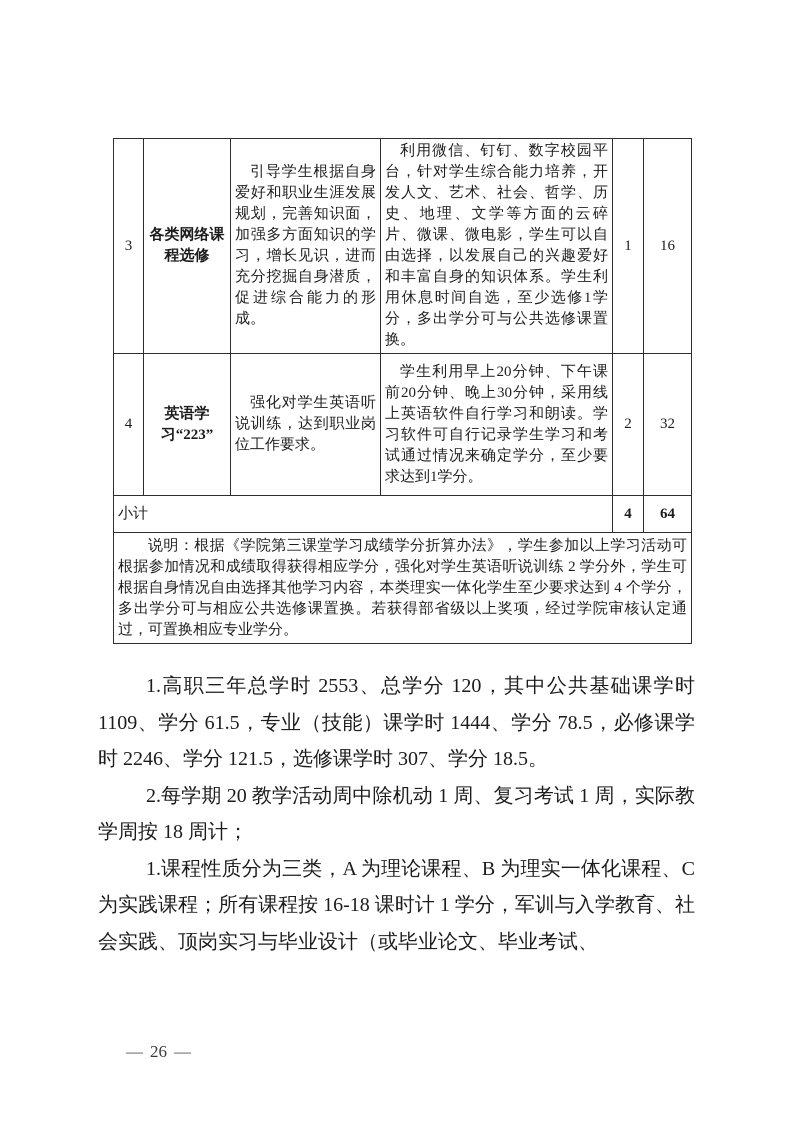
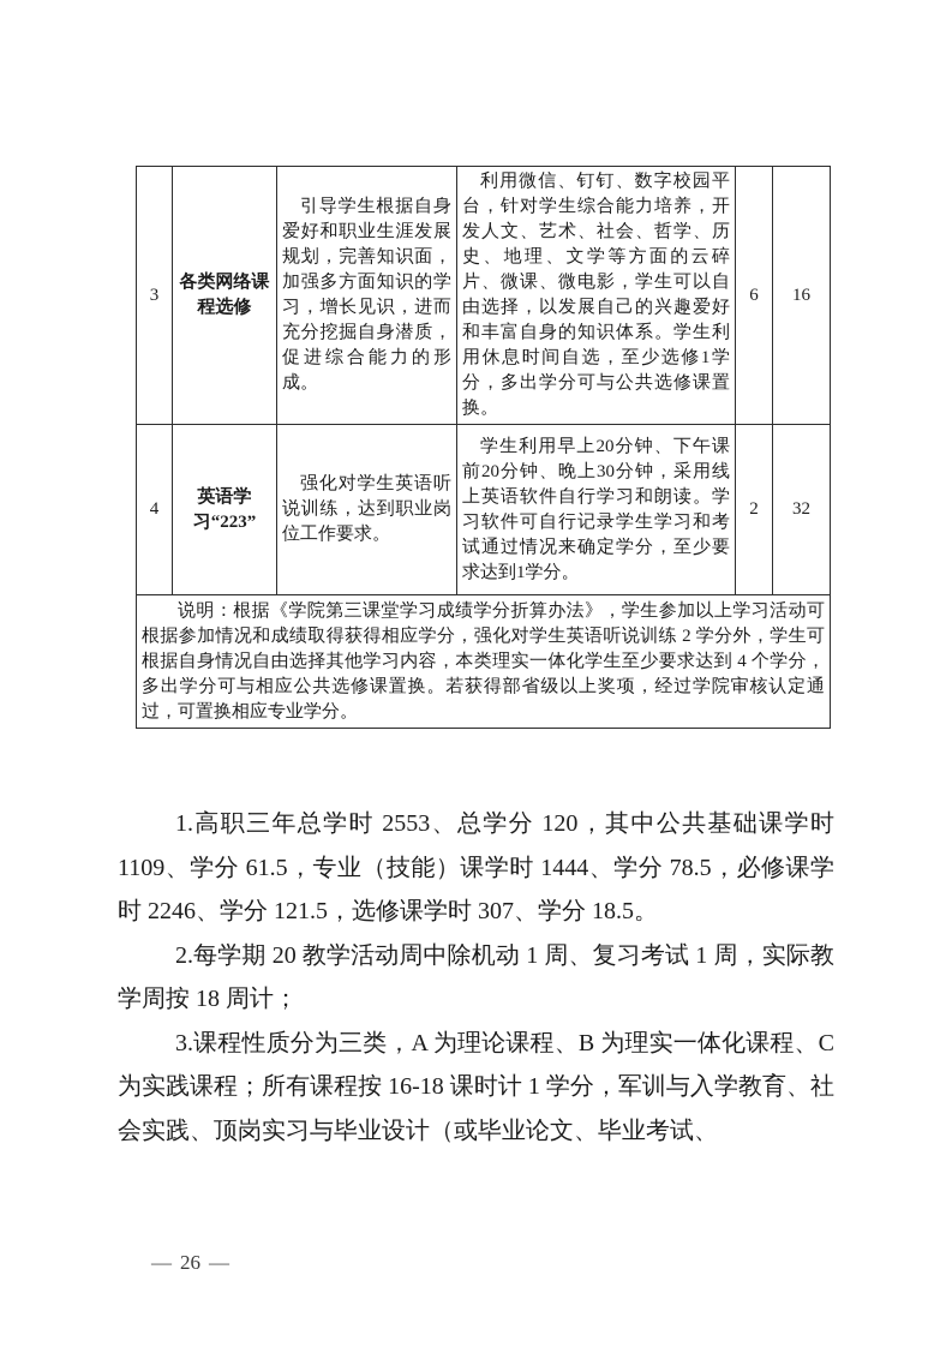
- 3	各类网络课程选修	引导学生根据自身爱好和职业生涯发展规划，完善知识面，加强多方面知识的学习，增长见识，进而充分挖掘自身潜质，促进综合能力的形成。	利用微信、钉钉、数字校园平台，针对学生综合能力培养，开发人文、艺术、社会、哲学、历史、地理、文学等方面的云碎片、微课、微电影，学生可以自由选择，以发展自己的兴趣爱好和丰富自身的知识体系。学生利用休息时间自选，至少选修1学分，多出学分可与公共选修课置换。	1	16
+ 3	各类网络课程选修	引导学生根据自身爱好和职业生涯发展规划，完善知识面，加强多方面知识的学习，增长见识，进而充分挖掘自身潜质，促进综合能力的形成。	利用微信、钉钉、数字校园平台，针对学生综合能力培养，开发人文、艺术、社会、哲学、历史、地理、文学等方面的云碎片、微课、微电影，学生可以自由选择，以发展自己的兴趣爱好和丰富自身的知识体系。学生利用休息时间自选，至少选修1学分，多出学分可与公共选修课置换。	6	16
  4	英语学习“223”	强化对学生英语听说训练，达到职业岗位工作要求。	学生利用早上20分钟、下午课前20分钟、晚上30分钟，采用线上英语软件自行学习和朗读。学习软件可自行记录学生学习和考试通过情况来确定学分，至少要求达到1学分。	2	32
- 小计	4	64
  说明：根据《学院第三课堂学习成绩学分折算办法》，学生参加以上学习活动可根据参加情况和成绩取得获得相应学分，强化对学生英语听说训练 2 学分外，学生可根据自身情况自由选择其他学习内容，本类理实一体化学生至少要求达到 4 个学分，多出学分可与相应公共选修课置换。若获得部省级以上奖项，经过学院审核认定通过，可置换相应专业学分。
  1.高职三年总学时 2553、总学分 120，其中公共基础课学时 1109、学分 61.5，专业（技能）课学时 1444、学分 78.5，必修课学时 2246、学分 121.5，选修课学时 307、学分 18.5。
  2.每学期 20 教学活动周中除机动 1 周、复习考试 1 周，实际教学周按 18 周计；
- 1.课程性质分为三类，A 为理论课程、B 为理实一体化课程、C 为实践课程；所有课程按 16-18 课时计 1 学分，军训与入学教育、社会实践、顶岗实习与毕业设计（或毕业论文、毕业考试、
+ 3.课程性质分为三类，A 为理论课程、B 为理实一体化课程、C 为实践课程；所有课程按 16-18 课时计 1 学分，军训与入学教育、社会实践、顶岗实习与毕业设计（或毕业论文、毕业考试、
  —
  26
  —
